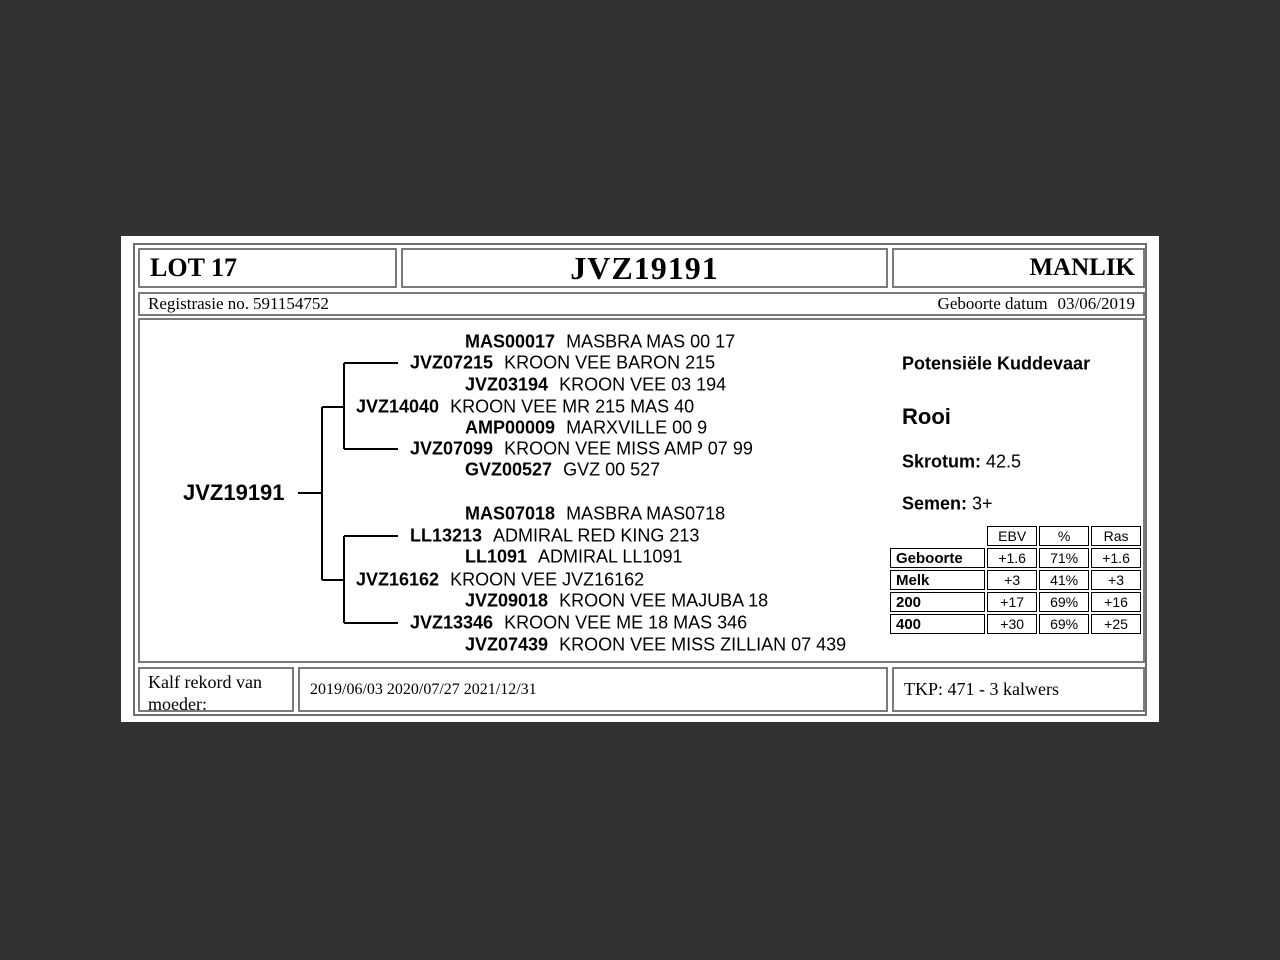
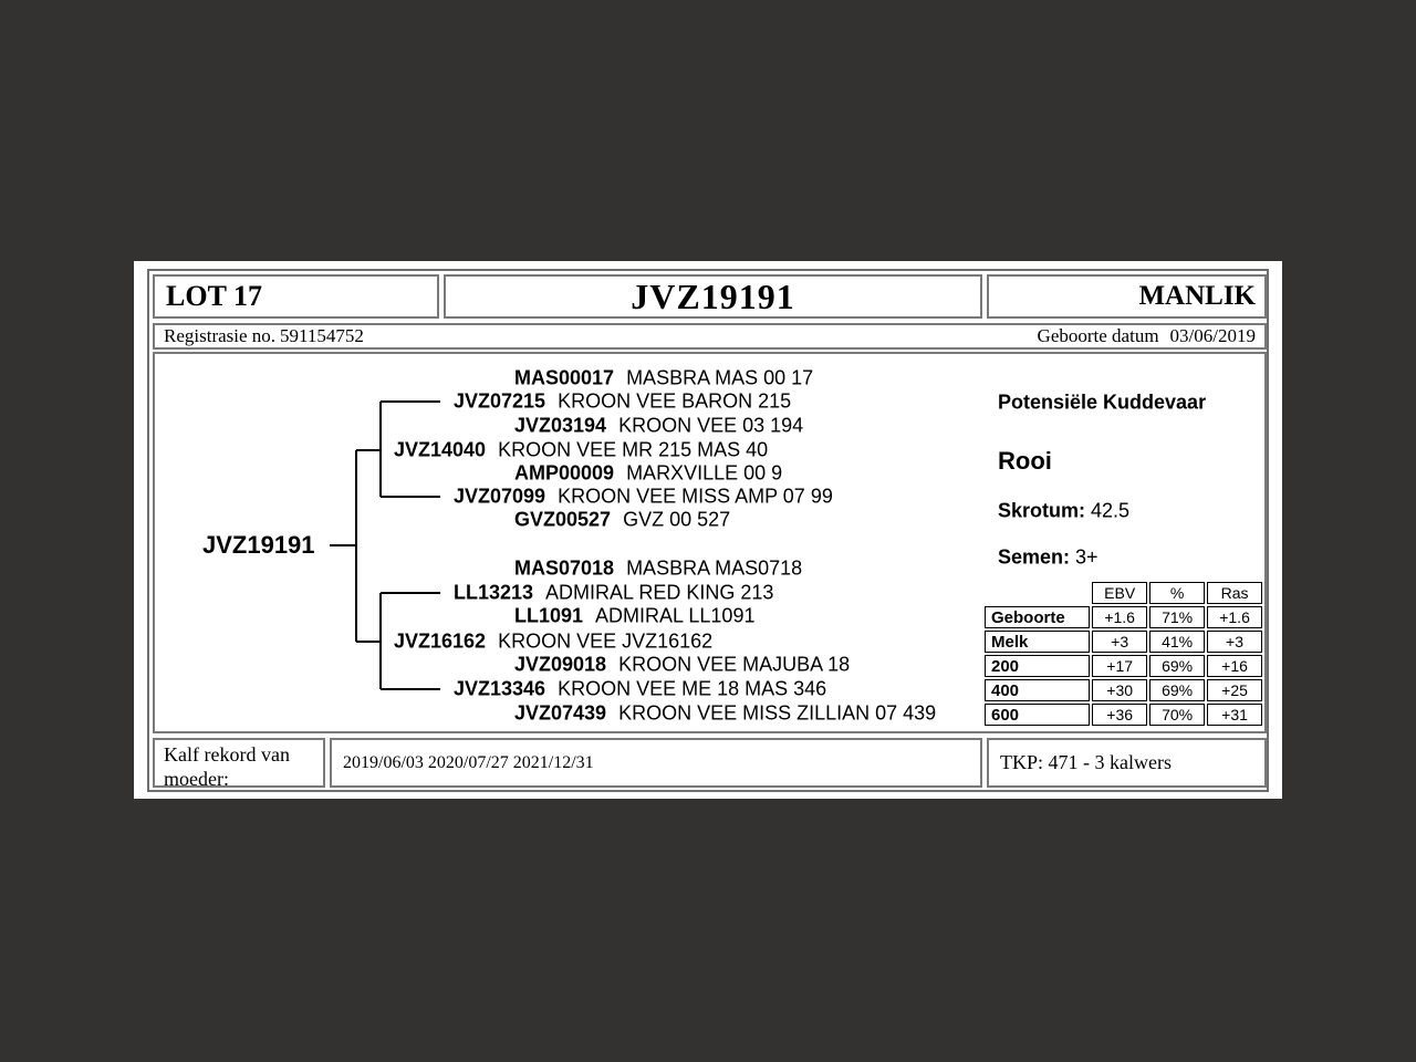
  LOT 17
  JVZ19191
  MANLIK
  Registrasie no. 591154752
  Geboorte datum 03/06/2019
  JVZ19191
  MAS00017 MASBRA MAS 00 17
  JVZ07215 KROON VEE BARON 215
  JVZ03194 KROON VEE 03 194
  JVZ14040 KROON VEE MR 215 MAS 40
  AMP00009 MARXVILLE 00 9
  JVZ07099 KROON VEE MISS AMP 07 99
  GVZ00527 GVZ 00 527
  MAS07018 MASBRA MAS0718
  LL13213 ADMIRAL RED KING 213
  LL1091 ADMIRAL LL1091
  JVZ16162 KROON VEE JVZ16162
  JVZ09018 KROON VEE MAJUBA 18
  JVZ13346 KROON VEE ME 18 MAS 346
  JVZ07439 KROON VEE MISS ZILLIAN 07 439
  Potensiële Kuddevaar
  Rooi
  Skrotum: 42.5
  Semen: 3+
  	EBV	%	Ras
  Geboorte	+1.6	71%	+1.6
  Melk	+3	41%	+3
  200	+17	69%	+16
  400	+30	69%	+25
+ 600	+36	70%	+31
  Kalf rekord van moeder:
  2019/06/03 2020/07/27 2021/12/31
  TKP: 471 - 3 kalwers
